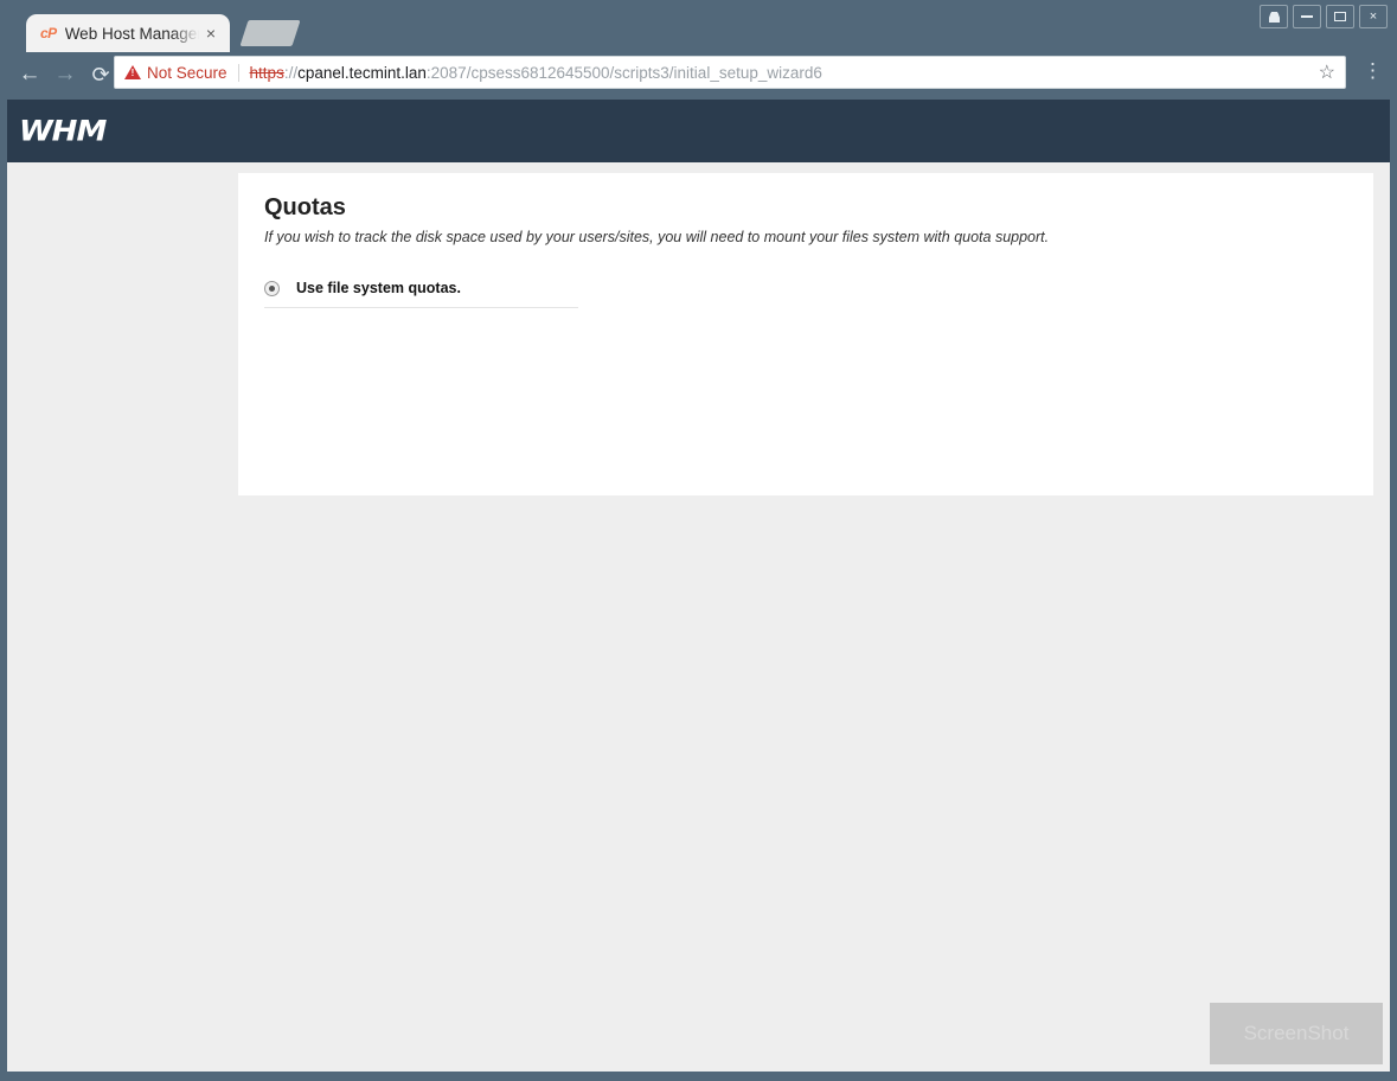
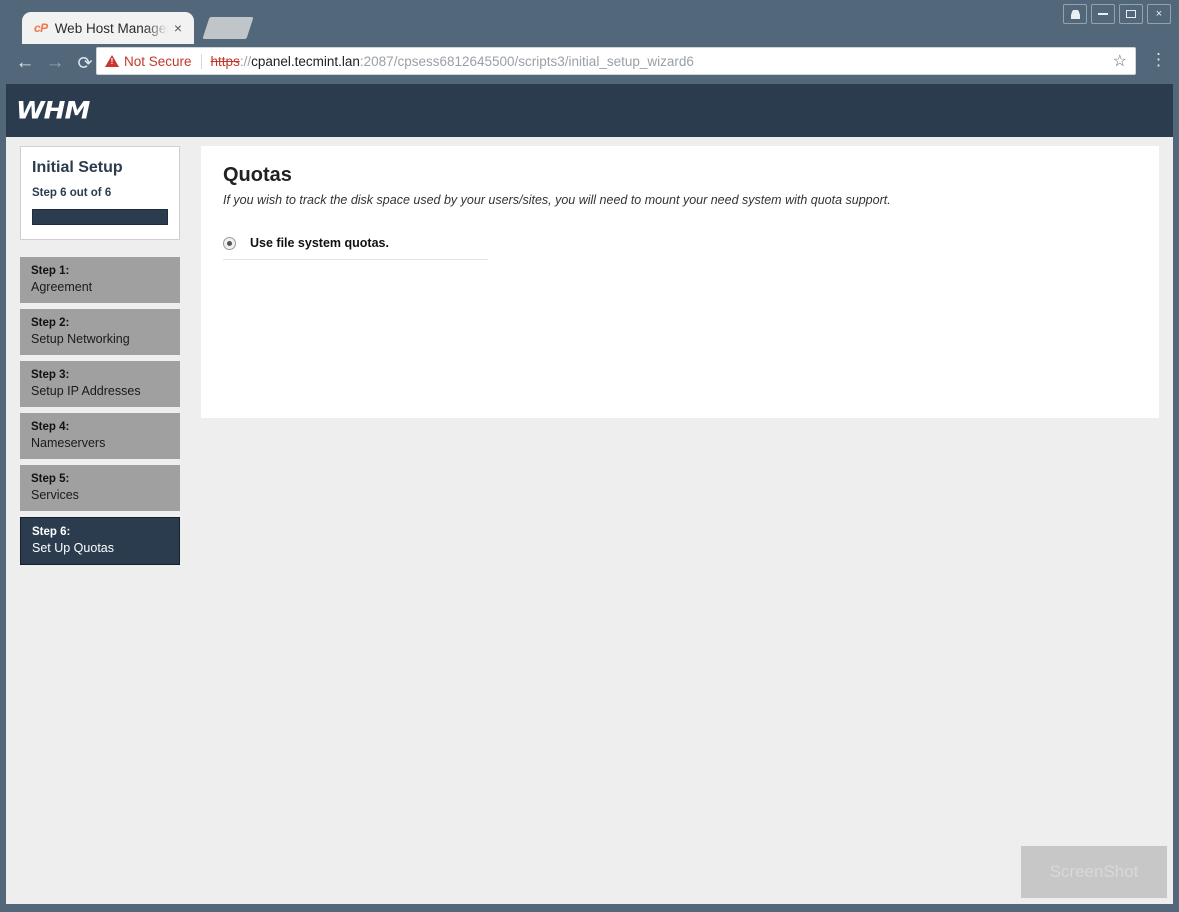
  cP
  Web Host Manager
  ×
  ×
  ←
  →
  ⟳
  Not Secure
  https://cpanel.tecmint.lan:2087/cpsess6812645500/scripts3/initial_setup_wizard6
  ☆
  ⋮
  WHM
+ Initial Setup
+ Step 6 out of 6
+ Step 1:
+ Agreement
+ Step 2:
+ Setup Networking
+ Step 3:
+ Setup IP Addresses
+ Step 4:
+ Nameservers
+ Step 5:
+ Services
+ Step 6:
+ Set Up Quotas
  Quotas
- If you wish to track the disk space used by your users/sites, you will need to mount your files system with quota support.
+ If you wish to track the disk space used by your users/sites, you will need to mount your need system with quota support.
  Use file system quotas.
